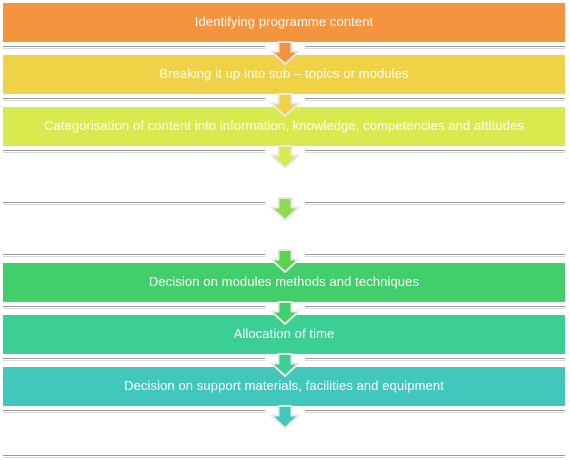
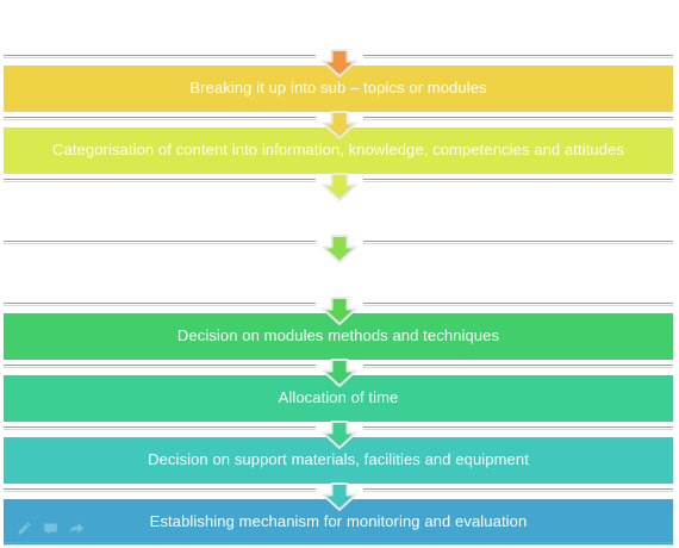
- Identifying programme content
  Breaking it up into sub – topics or modules
  Categorisation of content into information, knowledge, competencies and attitudes
  Decision on modules methods and techniques
  Allocation of time
  Decision on support materials, facilities and equipment
+ Establishing mechanism for monitoring and evaluation
